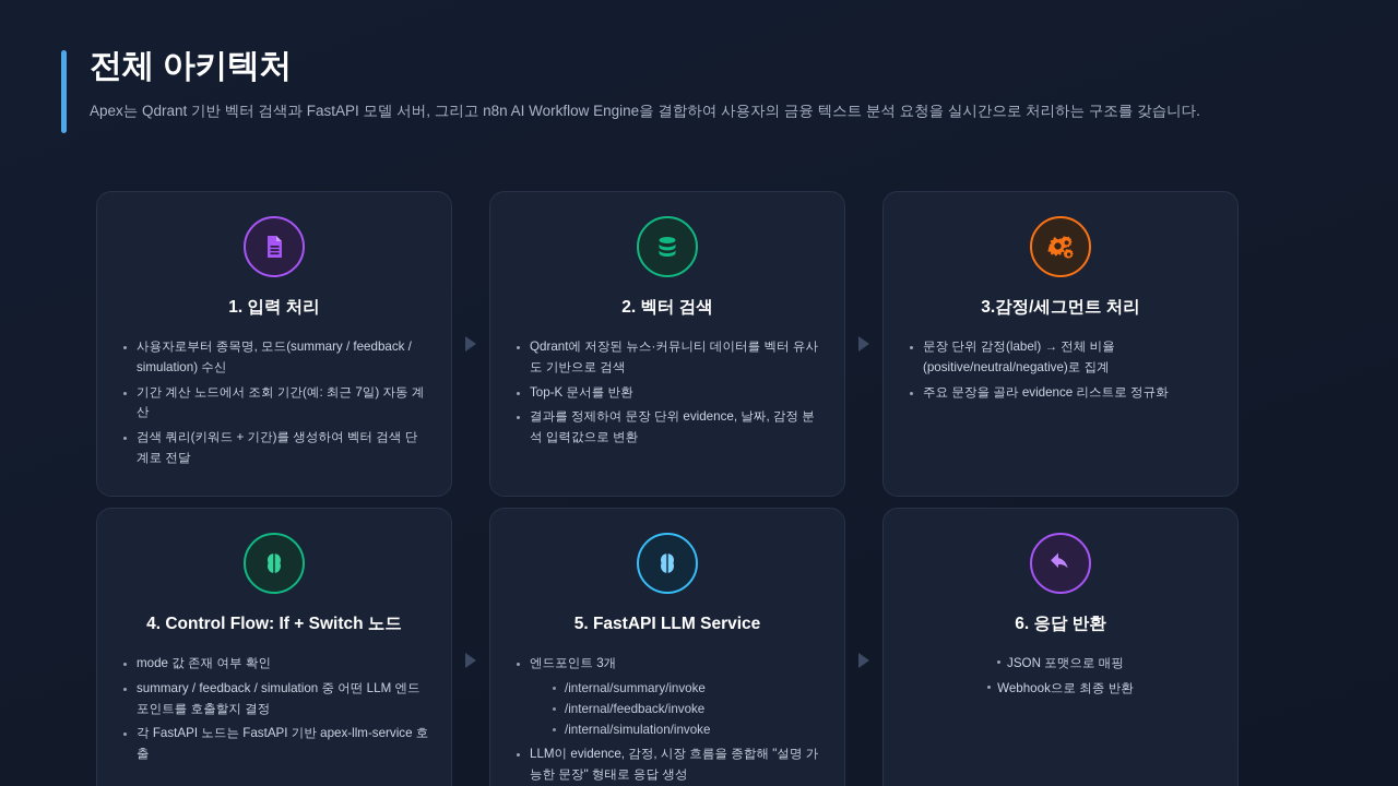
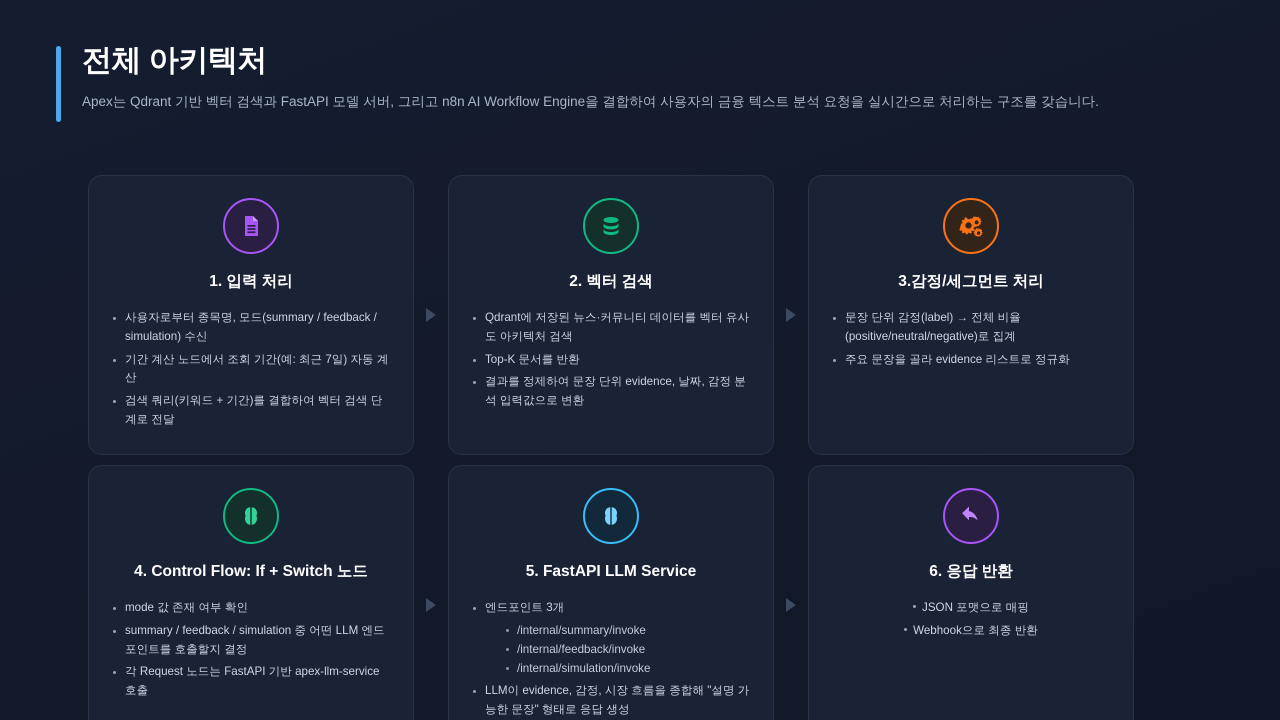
  전체 아키텍처
  Apex는 Qdrant 기반 벡터 검색과 FastAPI 모델 서버, 그리고 n8n AI Workflow Engine을 결합하여 사용자의 금융 텍스트 분석 요청을 실시간으로 처리하는 구조를 갖습니다.
  1. 입력 처리
  사용자로부터 종목명, 모드(summary / feedback / simulation) 수신
  기간 계산 노드에서 조회 기간(예: 최근 7일) 자동 계산
- 검색 쿼리(키워드 + 기간)를 생성하여 벡터 검색 단계로 전달
+ 검색 쿼리(키워드 + 기간)를 결합하여 벡터 검색 단계로 전달
  2. 벡터 검색
- Qdrant에 저장된 뉴스·커뮤니티 데이터를 벡터 유사도 기반으로 검색
+ Qdrant에 저장된 뉴스·커뮤니티 데이터를 벡터 유사도 아키텍처 검색
  Top-K 문서를 반환
  결과를 정제하여 문장 단위 evidence, 날짜, 감정 분석 입력값으로 변환
  3.감정/세그먼트 처리
  문장 단위 감정(label) → 전체 비율(positive/neutral/negative)로 집계
  주요 문장을 골라 evidence 리스트로 정규화
  4. Control Flow: If + Switch 노드
  mode 값 존재 여부 확인
  summary / feedback / simulation 중 어떤 LLM 엔드포인트를 호출할지 결정
- 각 FastAPI 노드는 FastAPI 기반 apex-llm-service 호출
+ 각 Request 노드는 FastAPI 기반 apex-llm-service 호출
  5. FastAPI LLM Service
  엔드포인트 3개
  /internal/summary/invoke
  /internal/feedback/invoke
  /internal/simulation/invoke
  LLM이 evidence, 감정, 시장 흐름을 종합해 "설명 가능한 문장" 형태로 응답 생성
  6. 응답 반환
  JSON 포맷으로 매핑
  Webhook으로 최종 반환
